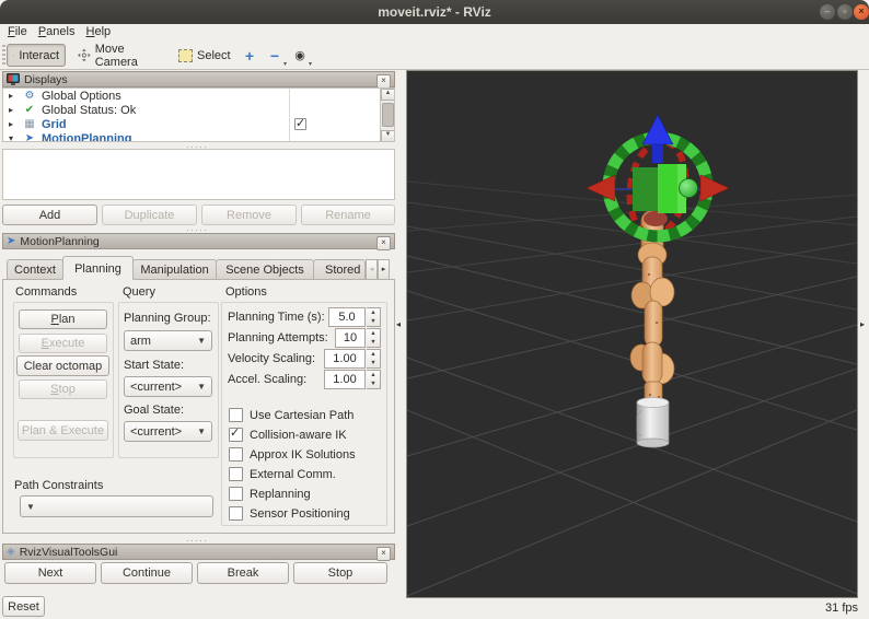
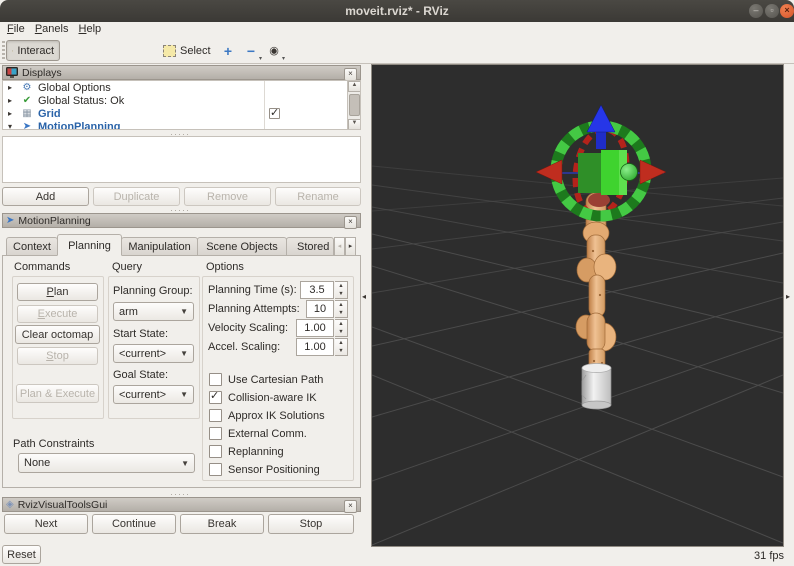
  moveit.rviz* - RViz
  –
  ▫
  ×
  File Panels Help
  Interact
- Move Camera
  Select
  +
  −
  ◉
  Displays
  ×
  ▸
  ⚙
  Global Options
  ▸
  ✔
  Global Status: Ok
  ▸
  ▦
  Grid
  ▾
  ➤
  MotionPlanning
  ·····
  Add
  Duplicate
  Remove
  Rename
  ·····
  ➤
  MotionPlanning
  ×
  Context
  Planning
  Manipulation
  Scene Objects
  Stored
  Commands
  Plan
  Execute
  Clear octomap
  Stop
  Plan & Execute
  Query
  Planning Group:
  arm
  ▼
  Start State:
  <current>
  ▼
  Goal State:
  <current>
  ▼
  Options
  Planning Time (s):
- 5.0
+ 3.5
  Planning Attempts:
  10
  Velocity Scaling:
  1.00
  Accel. Scaling:
  1.00
  Use Cartesian Path
  Collision-aware IK
  Approx IK Solutions
  External Comm.
  Replanning
  Sensor Positioning
  Path Constraints
+ None
  ▼
  ·····
  ◈
  RvizVisualToolsGui
  ×
  Next
  Continue
  Break
  Stop
  ◂
  ▸
  Reset
  31 fps
